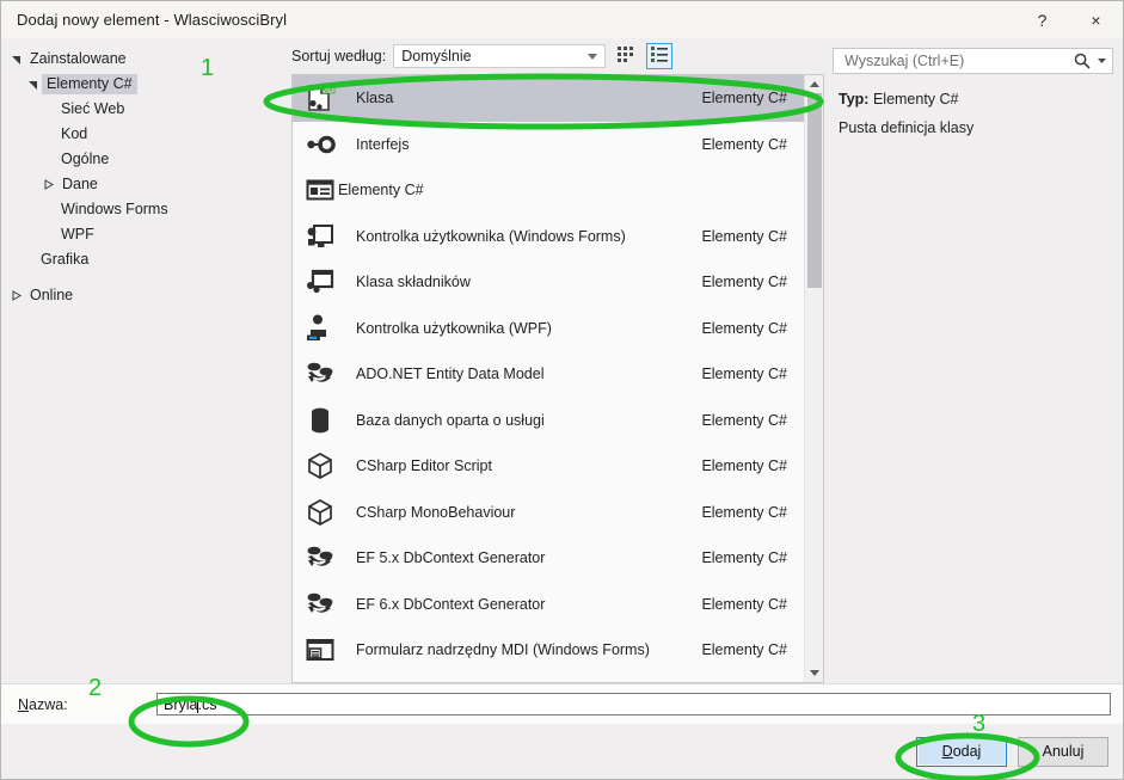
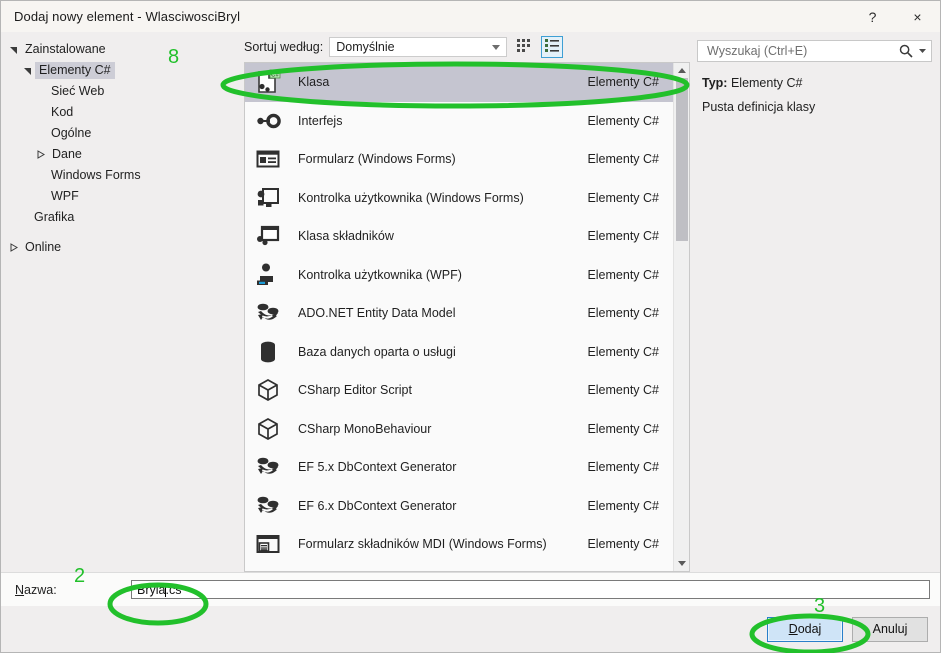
  Dodaj nowy element - WlasciwosciBryl
  ?
  ×
  Zainstalowane
  Elementy C#
  Sieć Web
  Kod
  Ogólne
  Dane
  Windows Forms
  WPF
  Grafika
  Online
  Sortuj według:
  Domyślnie
  Klasa
  Elementy C#
  Interfejs
  Elementy C#
+ Formularz (Windows Forms)
  Elementy C#
  Kontrolka użytkownika (Windows Forms)
  Elementy C#
  Klasa składników
  Elementy C#
  Kontrolka użytkownika (WPF)
  Elementy C#
  ADO.NET Entity Data Model
  Elementy C#
  Baza danych oparta o usługi
  Elementy C#
  CSharp Editor Script
  Elementy C#
  CSharp MonoBehaviour
  Elementy C#
  EF 5.x DbContext Generator
  Elementy C#
  EF 6.x DbContext Generator
  Elementy C#
- Formularz nadrzędny MDI (Windows Forms)
+ Formularz składników MDI (Windows Forms)
  Elementy C#
  Wyszukaj (Ctrl+E)
  Typ: Elementy C#
  Pusta definicja klasy
  Nazwa:
  Bryla.cs
  D
  odaj
  Anuluj
- 1
+ 8
  2
  3
